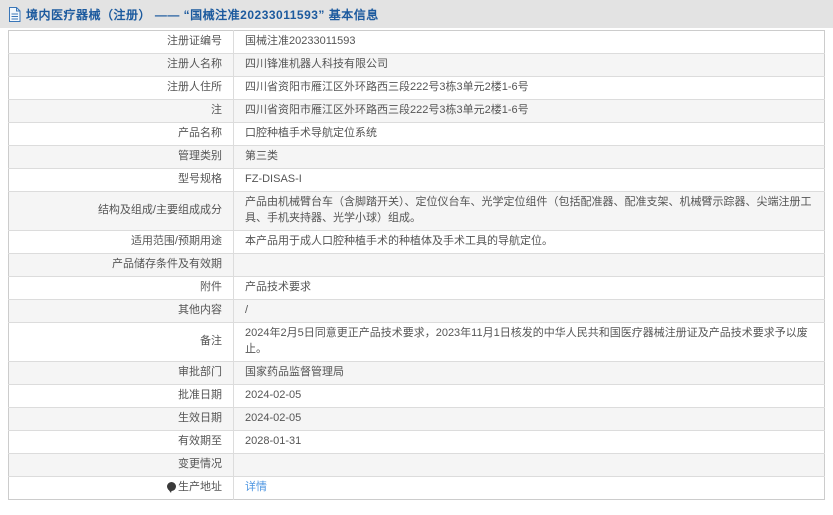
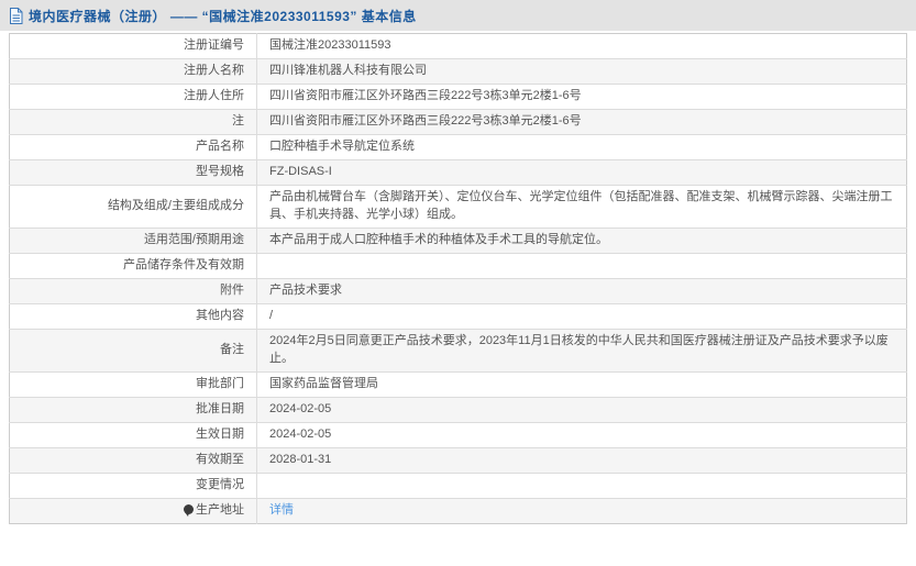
  境内医疗器械（注册） —— “国械注准20233011593” 基本信息
  注册证编号	国械注准20233011593
  注册人名称	四川锋准机器人科技有限公司
  注册人住所	四川省资阳市雁江区外环路西三段222号3栋3单元2楼1-6号
  注	四川省资阳市雁江区外环路西三段222号3栋3单元2楼1-6号
  产品名称	口腔种植手术导航定位系统
- 管理类别	第三类
  型号规格	FZ-DISAS-I
  结构及组成/主要组成成分	产品由机械臂台车（含脚踏开关）、定位仪台车、光学定位组件（包括配准器、配准支架、机械臂示踪器、尖端注册工具、手机夹持器、光学小球）组成。
  适用范围/预期用途	本产品用于成人口腔种植手术的种植体及手术工具的导航定位。
  产品储存条件及有效期
  附件	产品技术要求
  其他内容	/
  备注	2024年2月5日同意更正产品技术要求，2023年11月1日核发的中华人民共和国医疗器械注册证及产品技术要求予以废止。
  审批部门	国家药品监督管理局
  批准日期	2024-02-05
  生效日期	2024-02-05
  有效期至	2028-01-31
  变更情况
  生产地址	详情
